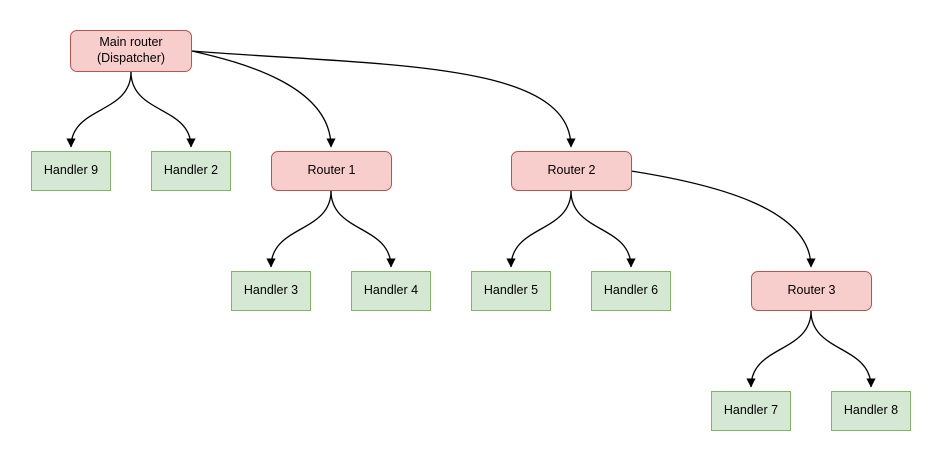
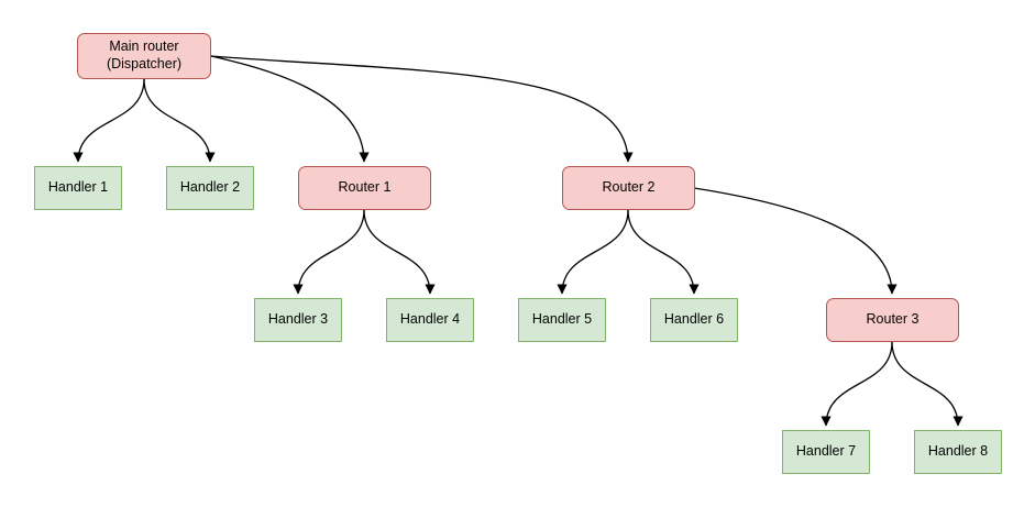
  Main router
  (Dispatcher)
- Handler 9
+ Handler 1
  Handler 2
  Router 1
  Router 2
  Handler 3
  Handler 4
  Handler 5
  Handler 6
  Router 3
  Handler 7
  Handler 8
